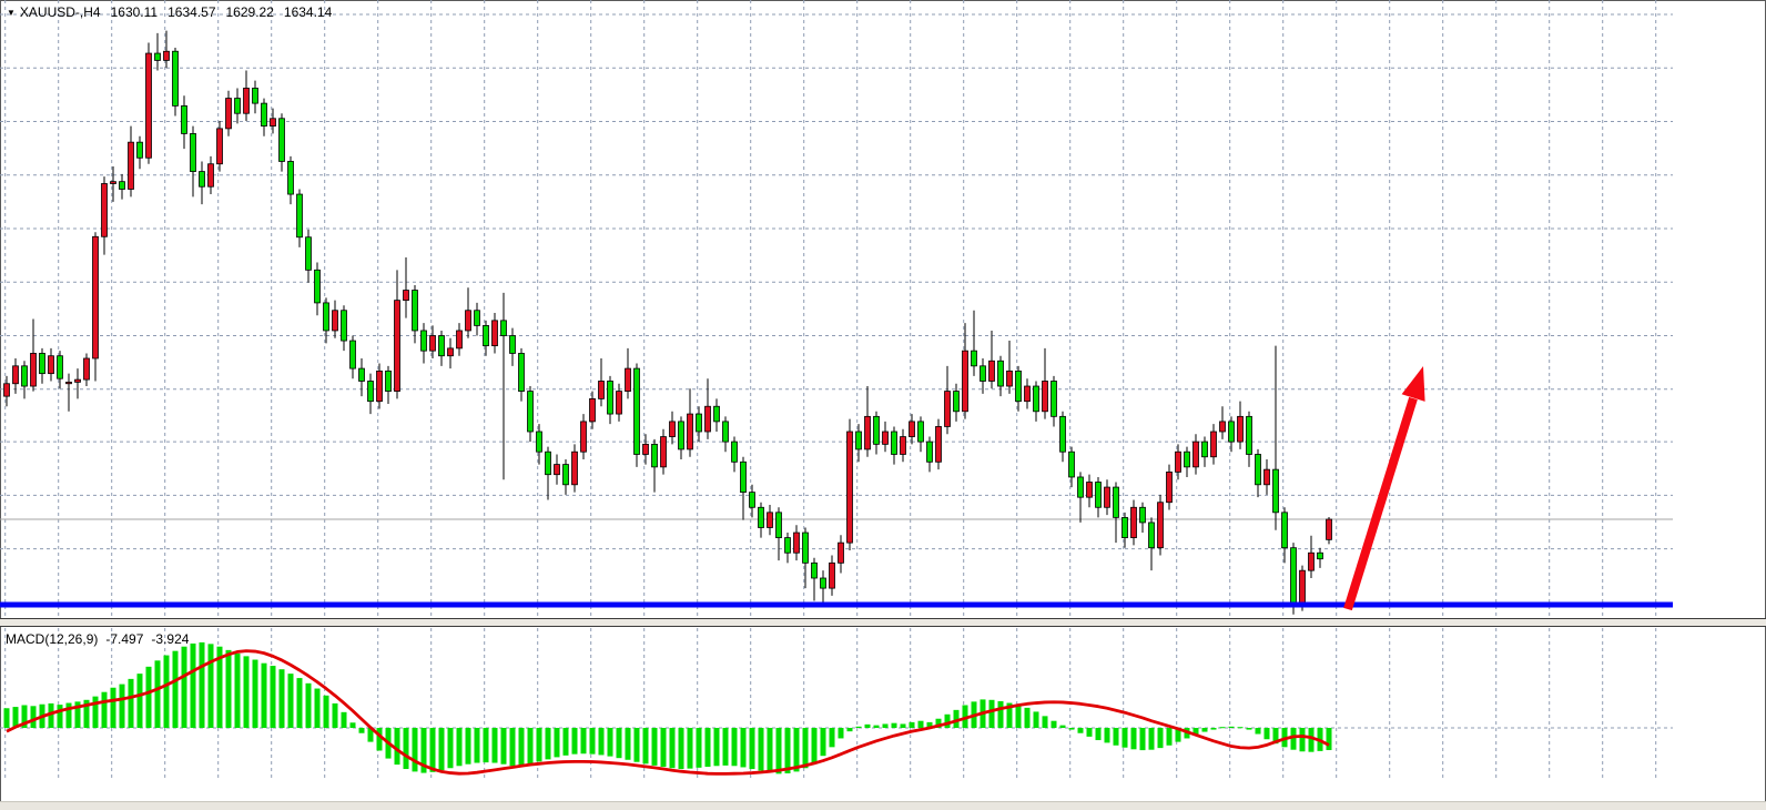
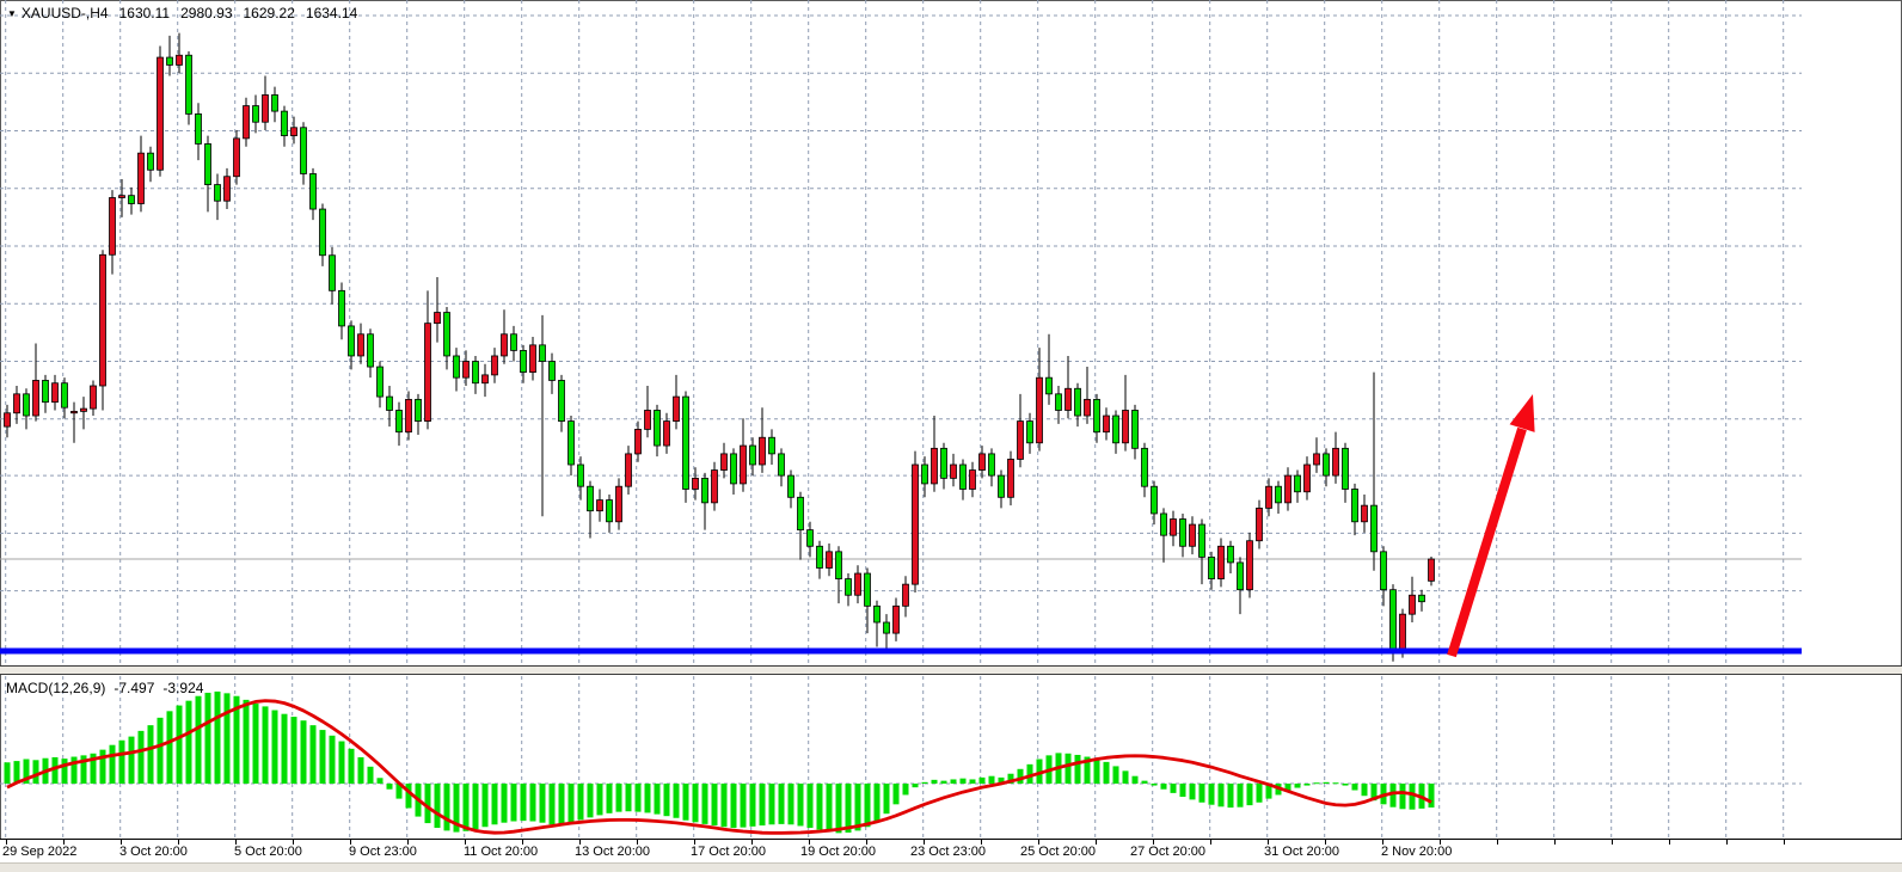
- ▼ XAUUSD-,H4 1630.11 1634.57 1629.22 1634.14
+ ▼ XAUUSD-,H4 1630.11 2980.93 1629.22 1634.14
  MACD(12,26,9) -7.497 -3.924
+ 29 Sep 2022
+ 3 Oct 20:00
+ 5 Oct 20:00
+ 9 Oct 23:00
+ 11 Oct 20:00
+ 13 Oct 20:00
+ 17 Oct 20:00
+ 19 Oct 20:00
+ 23 Oct 23:00
+ 25 Oct 20:00
+ 27 Oct 20:00
+ 31 Oct 20:00
+ 2 Nov 20:00
